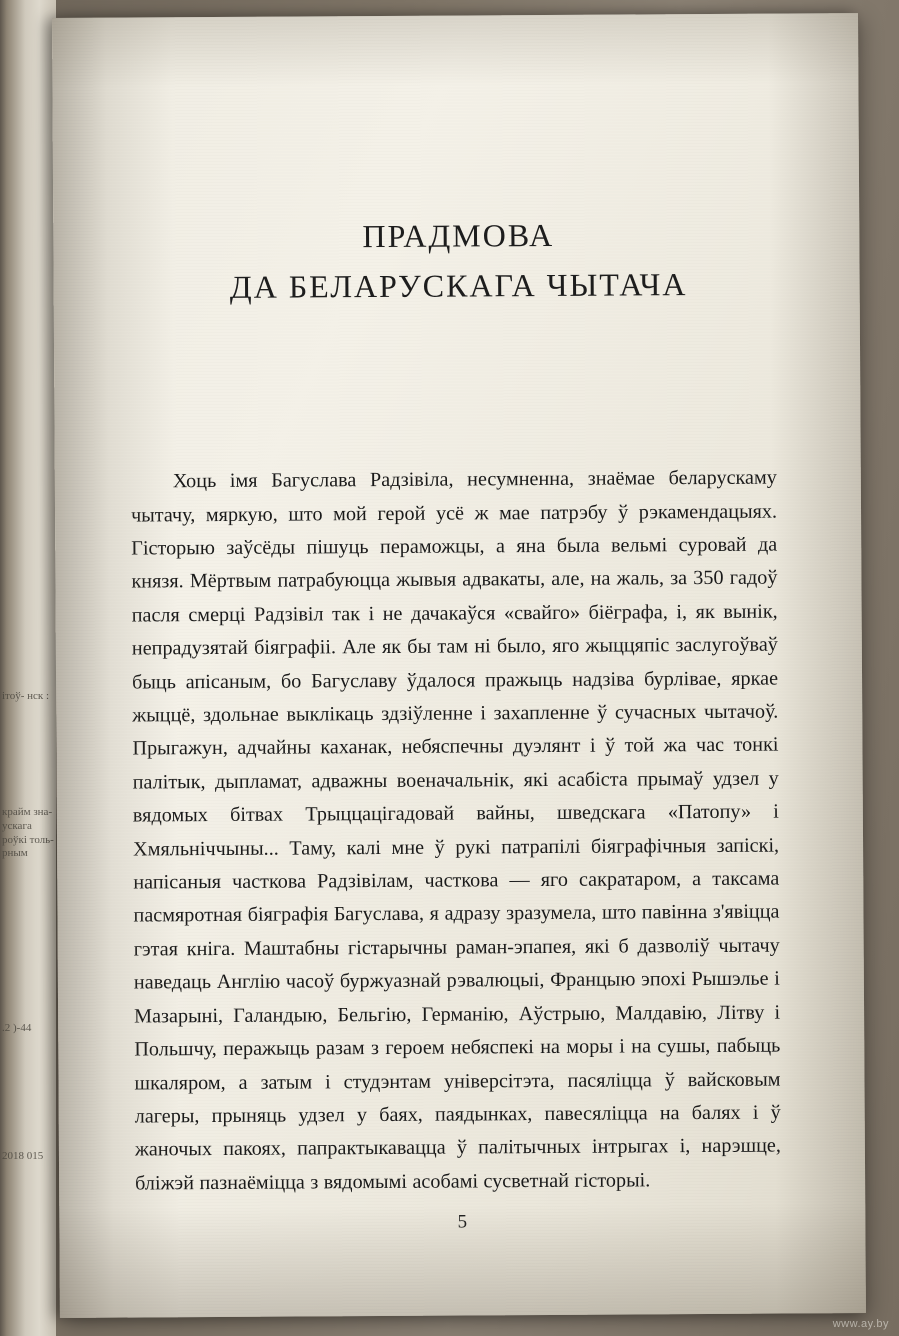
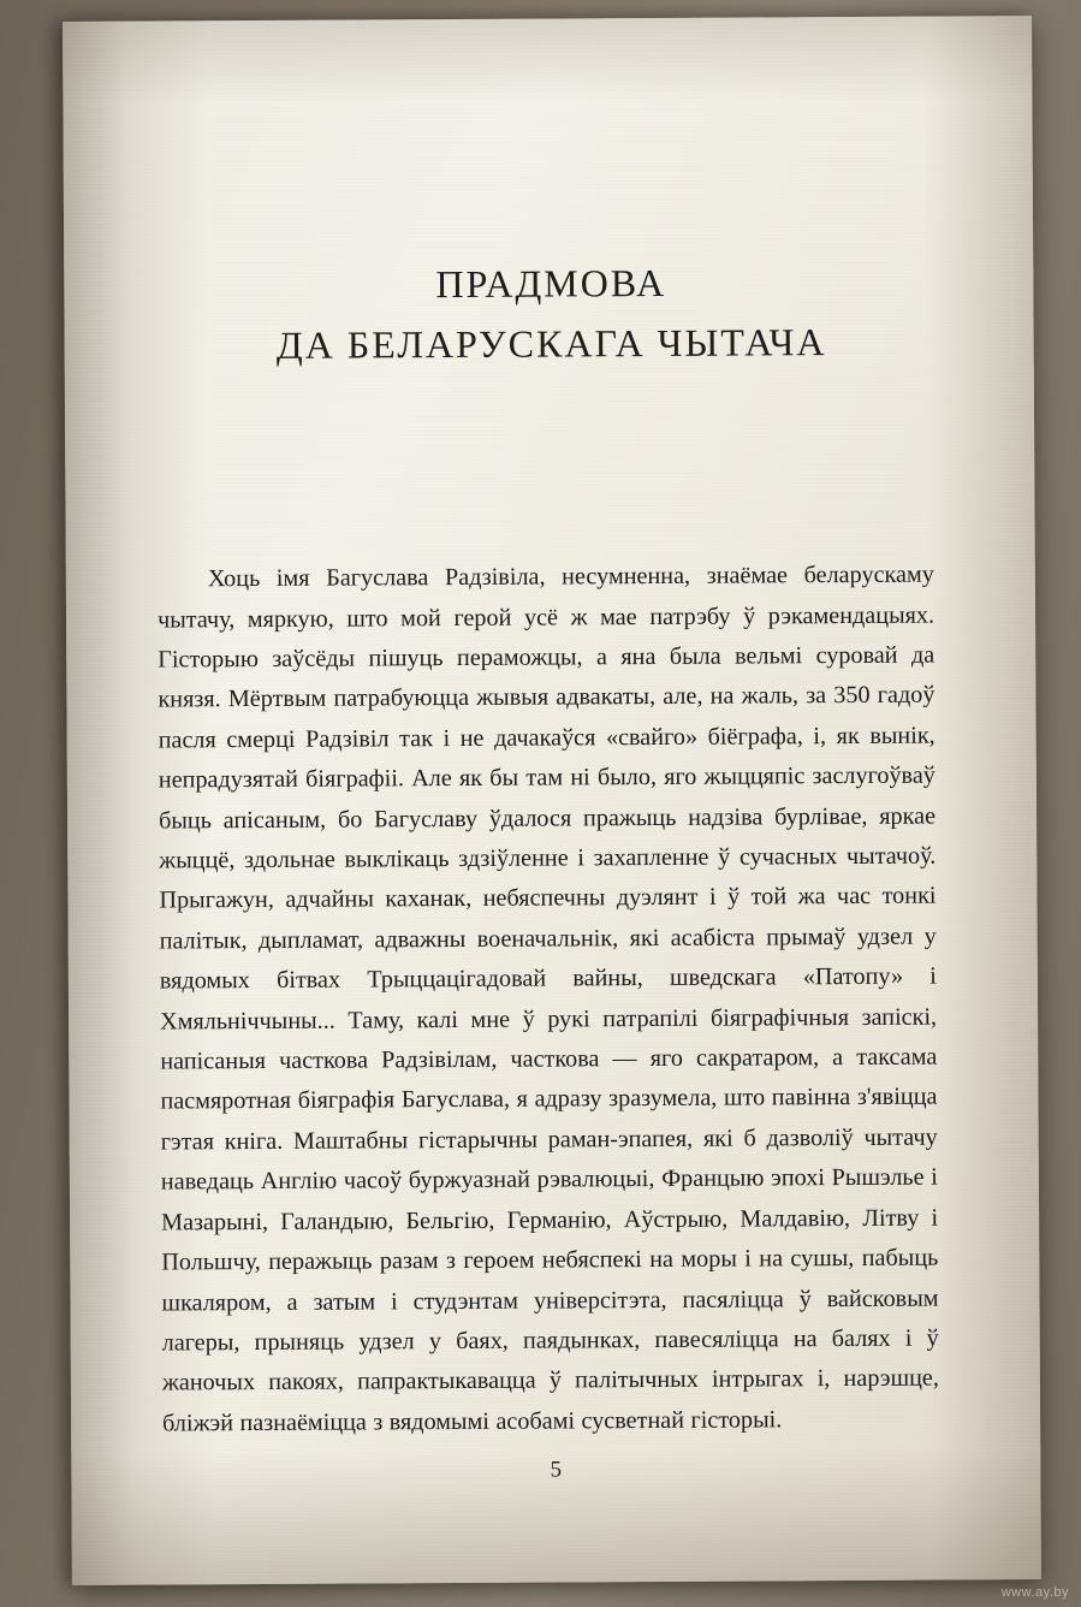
- ітоў- нск :
- крайм зна- ускага роўкі толь- рным
- .2 )-44
- 2018 015
  www.ay.by
